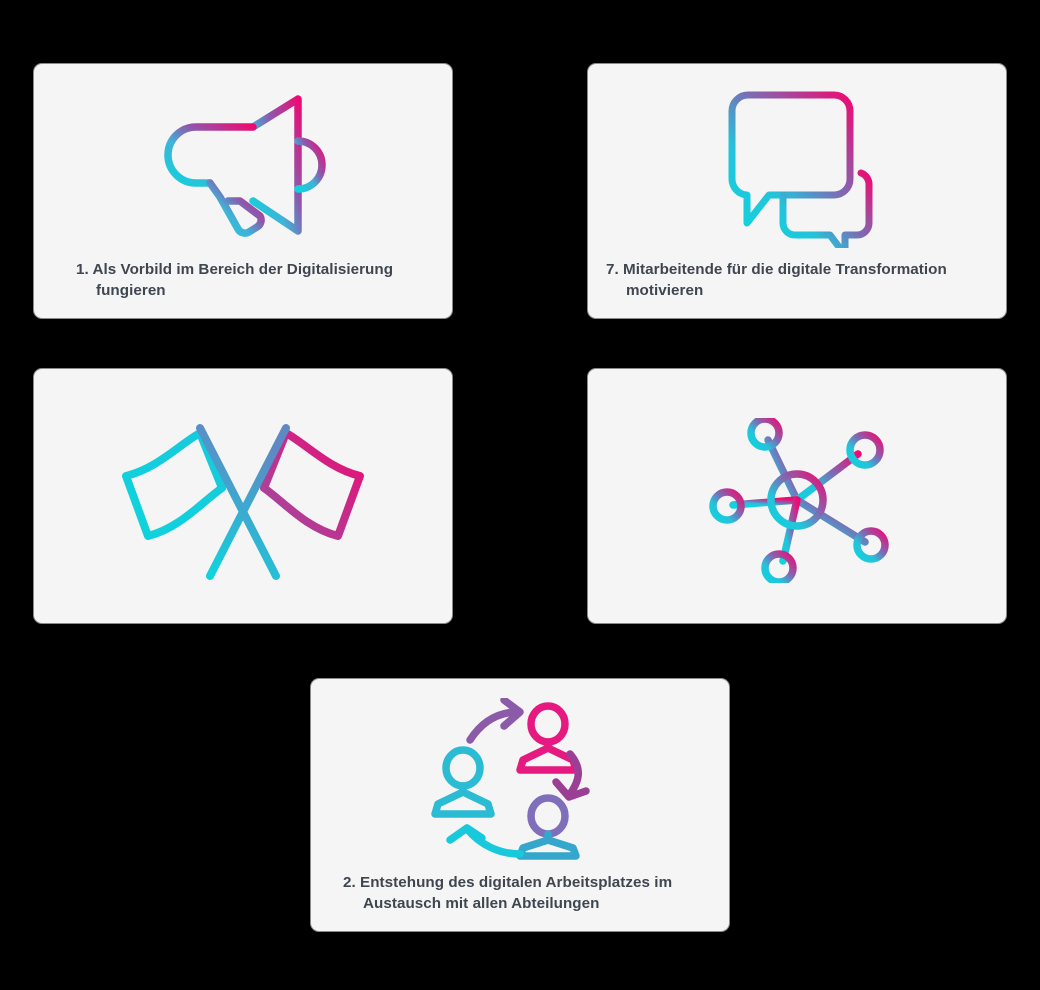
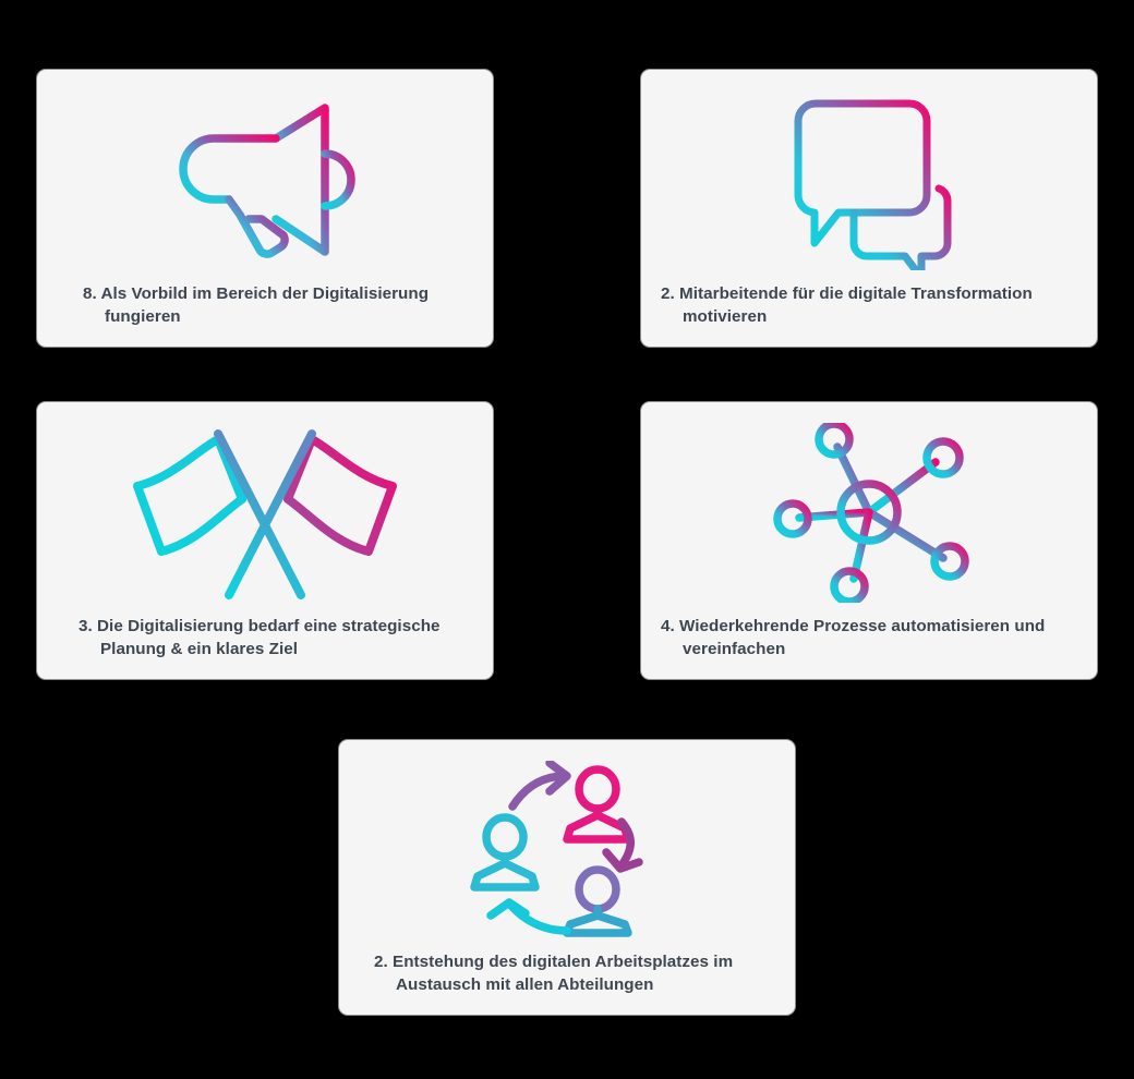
- 1. Als Vorbild im Bereich der Digitalisierung fungieren
+ 8. Als Vorbild im Bereich der Digitalisierung fungieren
- 7. Mitarbeitende für die digitale Transformation motivieren
+ 2. Mitarbeitende für die digitale Transformation motivieren
+ 3. Die Digitalisierung bedarf eine strategische Planung & ein klares Ziel
+ 4. Wiederkehrende Prozesse automatisieren und vereinfachen
  2. Entstehung des digitalen Arbeitsplatzes im Austausch mit allen Abteilungen
